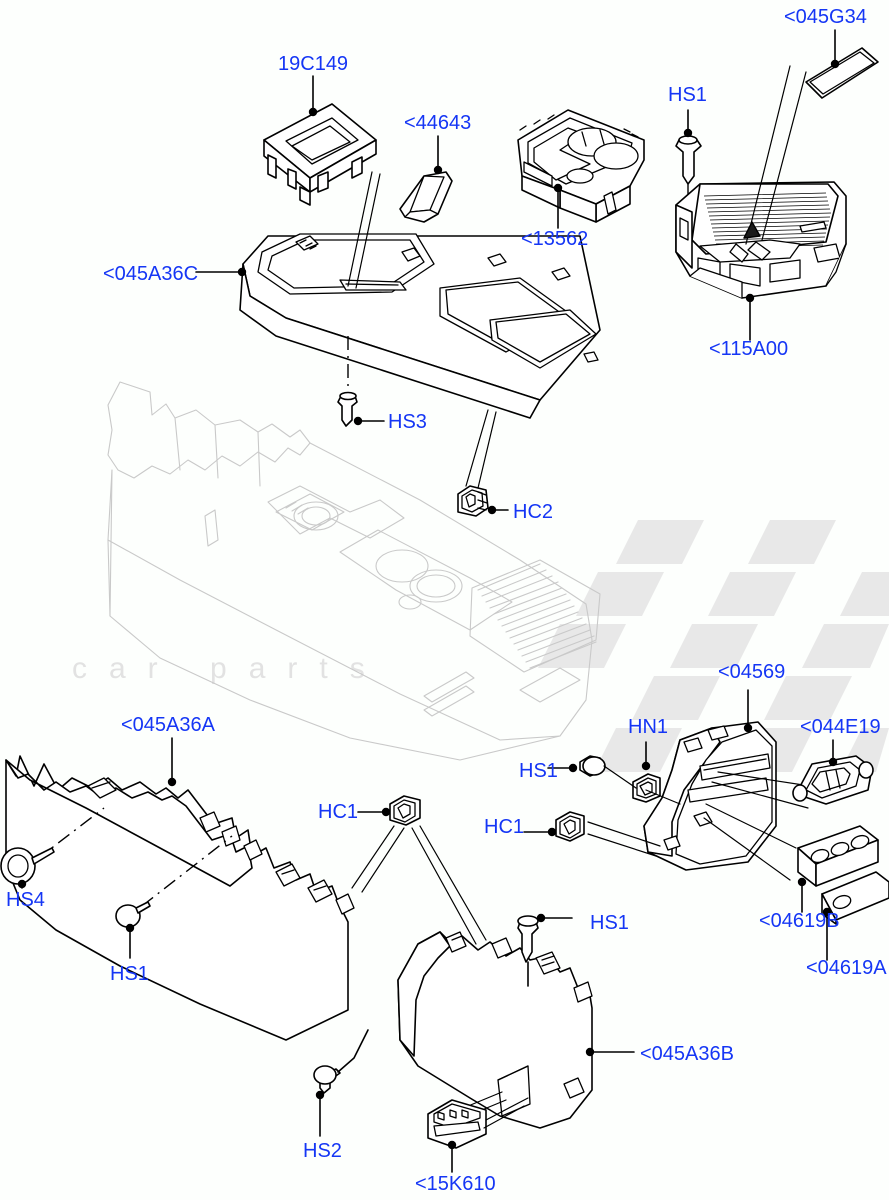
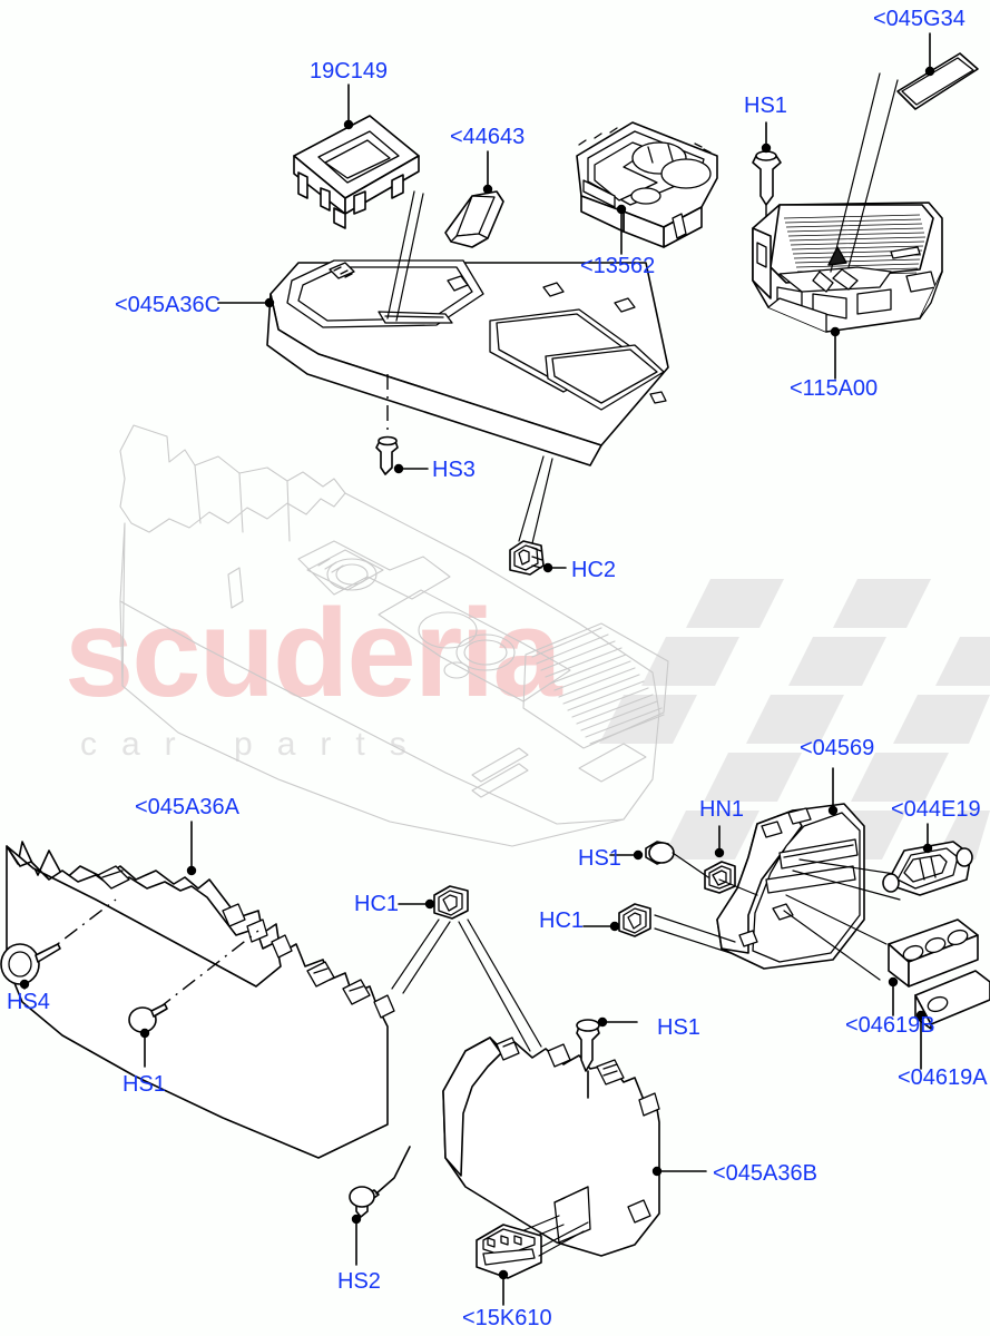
+ scuderia
  car parts
  19C149
  <44643
  <13562
  HS1
  <045G34
  <115A00
  <045A36C
  HS3
  HC2
  <04569
  HN1
  <044E19
  HS1
  HC1
  <045A36A
  HC1
  HS4
  HS1
  <04619B
  <04619A
  HS1
  <045A36B
  HS2
  <15K610
